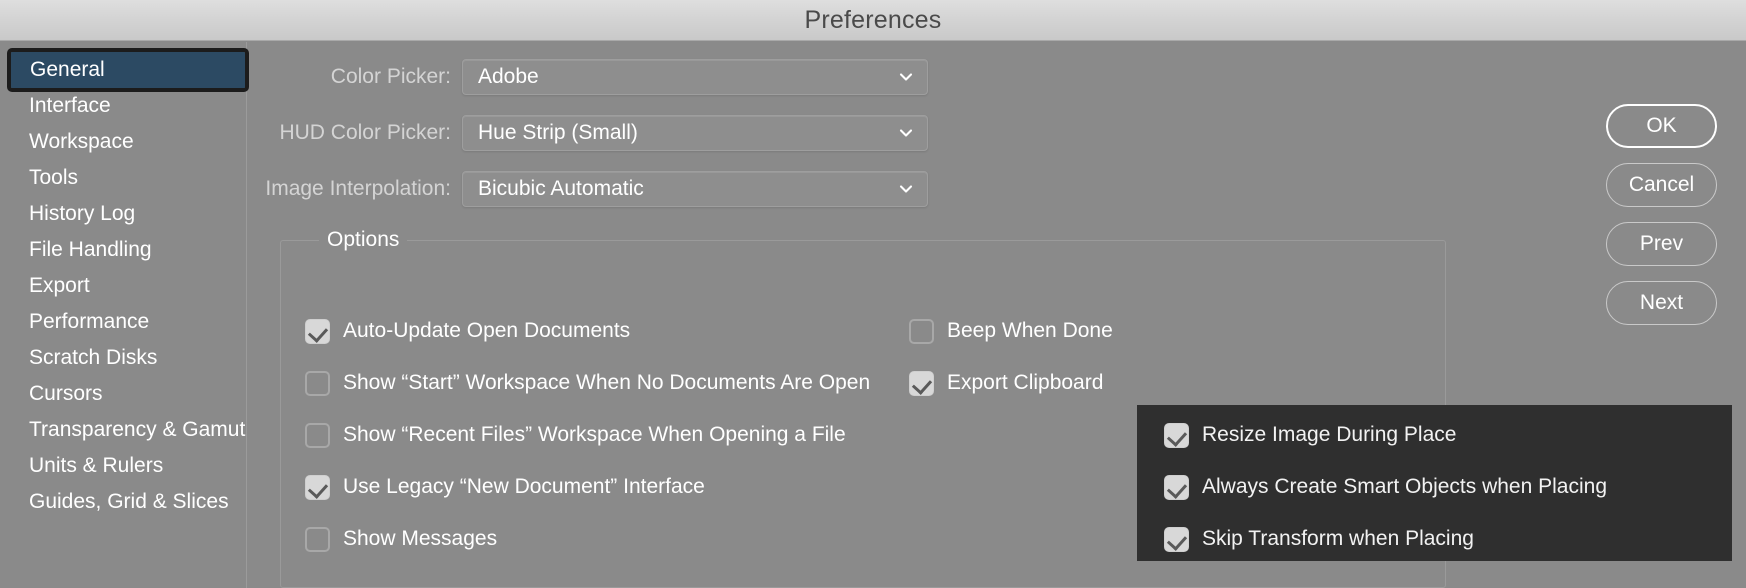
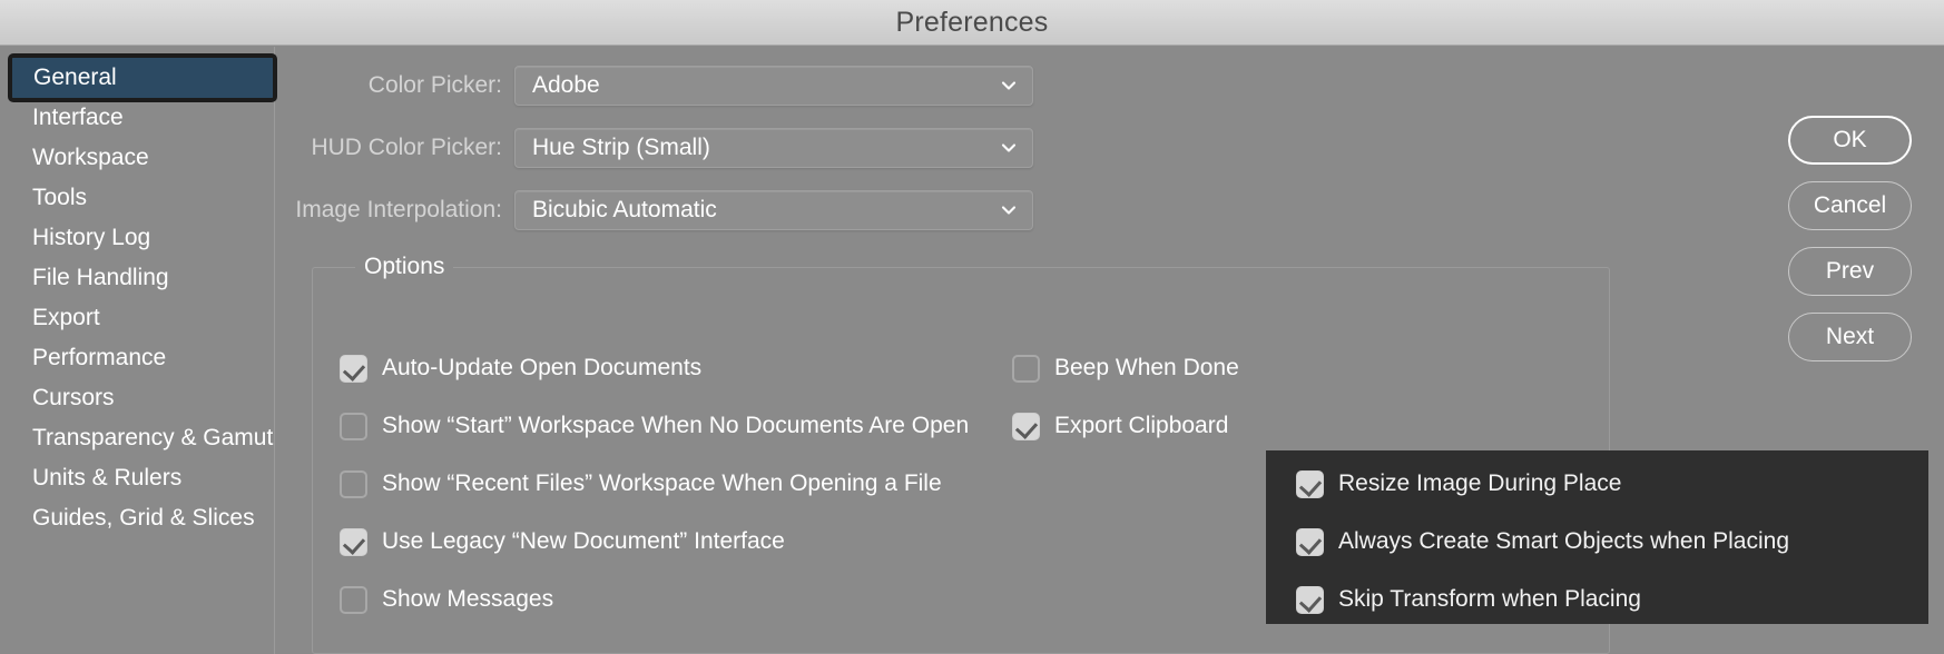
  Preferences
  General
  Interface
  Workspace
  Tools
  History Log
  File Handling
  Export
  Performance
- Scratch Disks
  Cursors
  Transparency & Gamut
  Units & Rulers
  Guides, Grid & Slices
  Color Picker:
  Adobe
  HUD Color Picker:
  Hue Strip (Small)
  Image Interpolation:
  Bicubic Automatic
  Options
  Auto-Update Open Documents
  Show “Start” Workspace When No Documents Are Open
  Show “Recent Files” Workspace When Opening a File
  Use Legacy “New Document” Interface
  Show Messages
  Beep When Done
  Export Clipboard
  Resize Image During Place
  Always Create Smart Objects when Placing
  Skip Transform when Placing
  OK
  Cancel
  Prev
  Next
